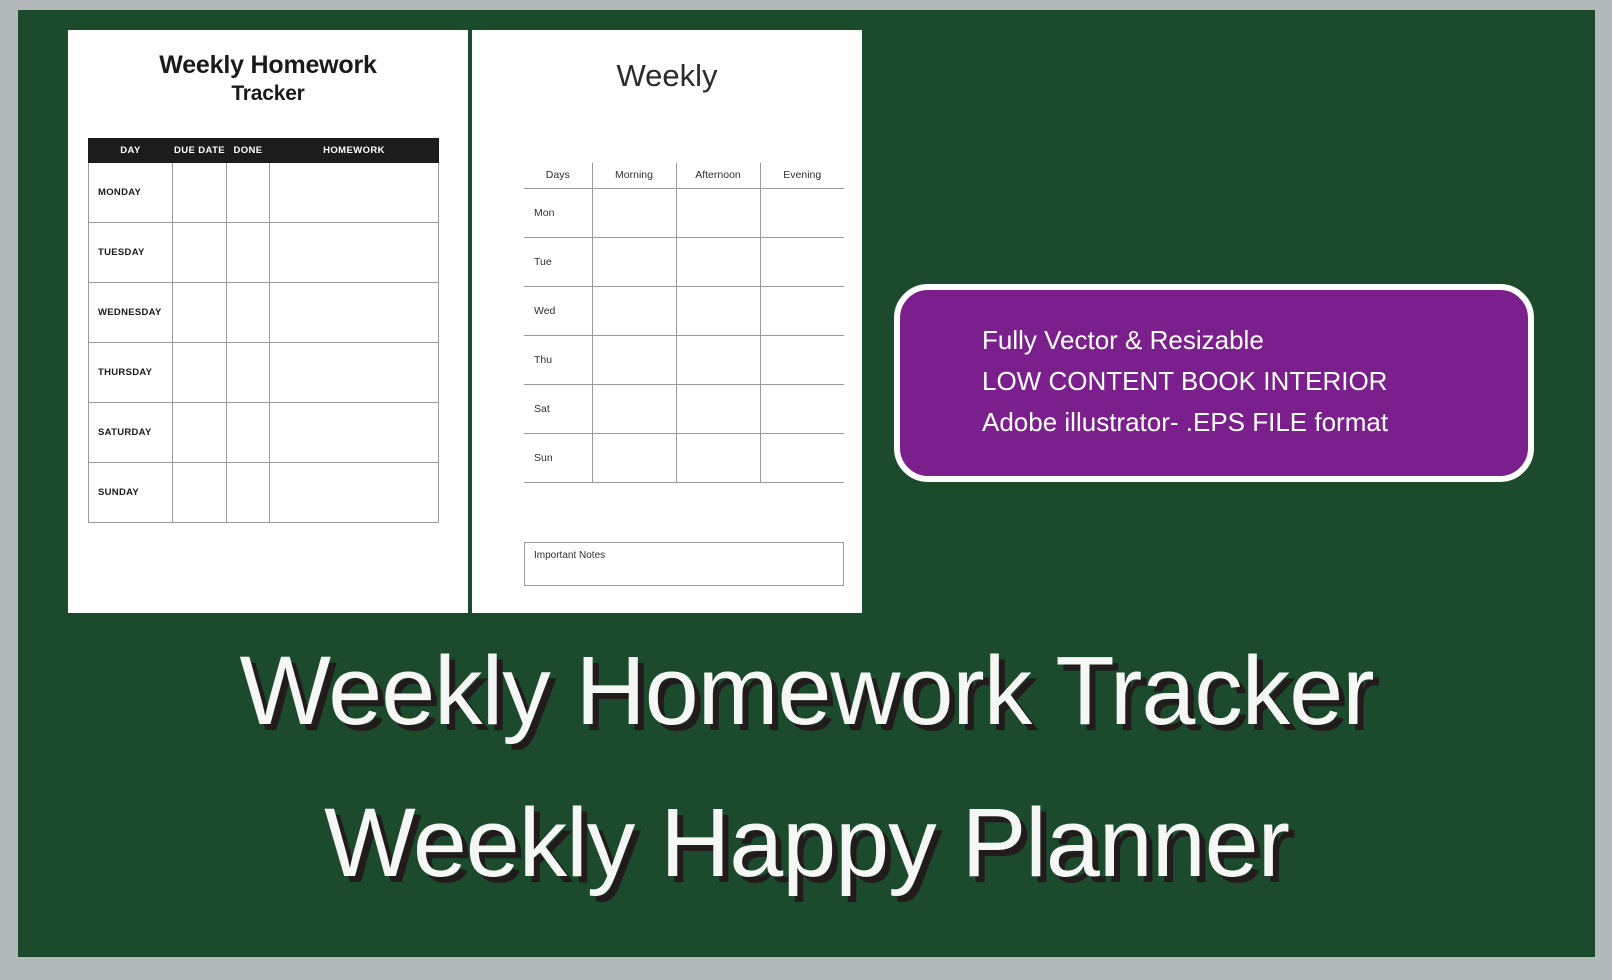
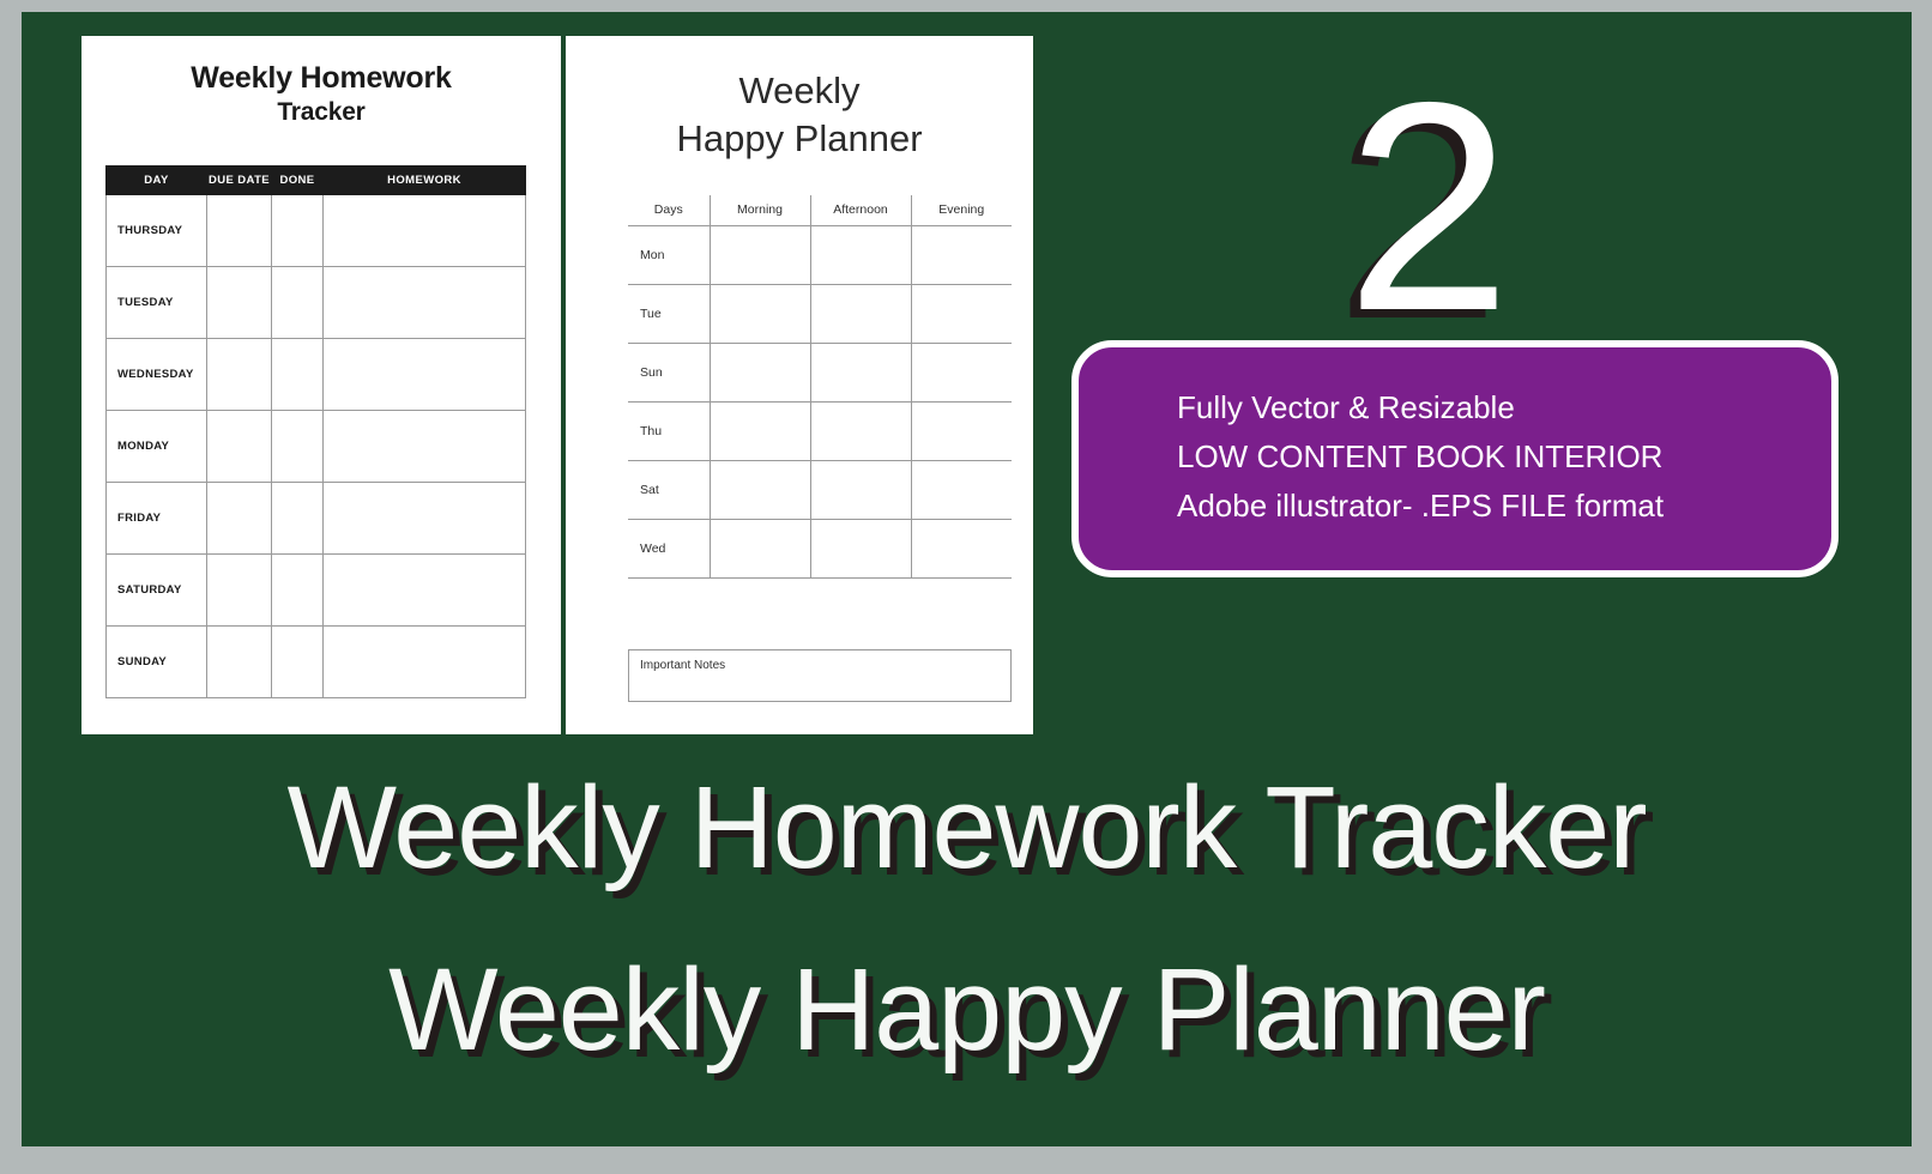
  Weekly Homework
  Tracker
  DAY	DUE DATE	DONE	HOMEWORK
- MONDAY
+ THURSDAY
  TUESDAY
  WEDNESDAY
- THURSDAY
+ MONDAY
+ FRIDAY
  SATURDAY
  SUNDAY
  Weekly
+ Happy Planner
  Days	Morning	Afternoon	Evening
  Mon
  Tue
- Wed
+ Sun
  Thu
  Sat
- Sun
+ Wed
  Important Notes
+ 2
  Fully Vector & Resizable
  LOW CONTENT BOOK INTERIOR
  Adobe illustrator- .EPS FILE format
  Weekly Homework Tracker
  Weekly Happy Planner
